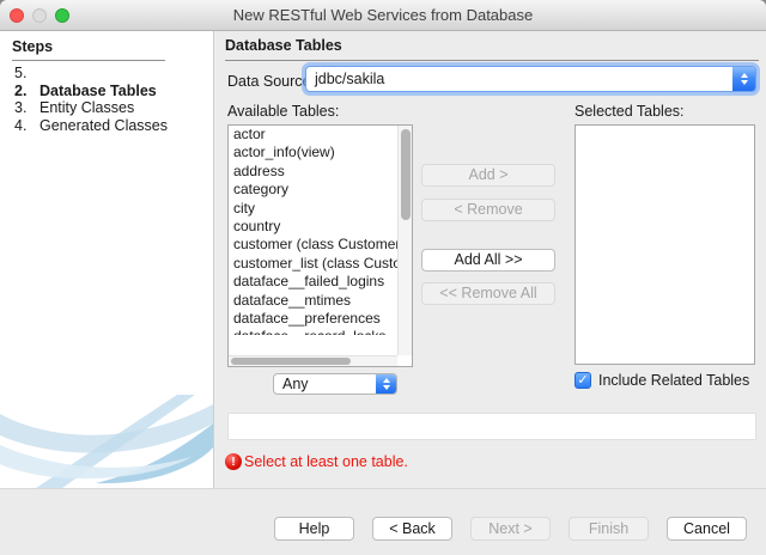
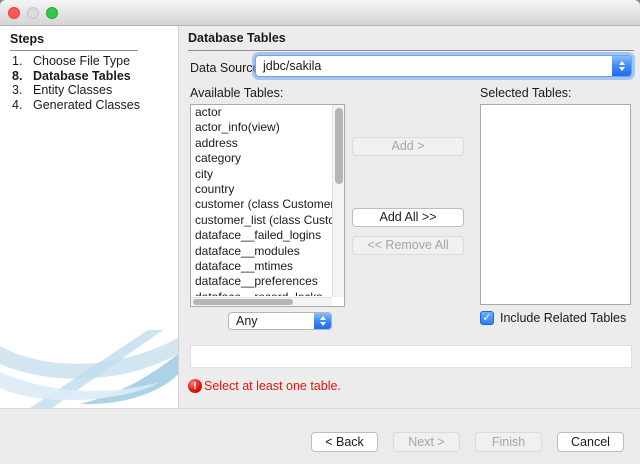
- New RESTful Web Services from Database
  Steps
- 5.
+ 1.
+ Choose File Type
- 2.
+ 8.
  Database Tables
  3.
  Entity Classes
  4.
  Generated Classes
  Database Tables
  Data Sourc
  jdbc/sakila
  Available Tables:
  Selected Tables:
  actor
  actor_info(view)
  address
  category
  city
  country
  customer (class Custome
  customer_list (class Cust
  dataface__failed_logins
+ dataface__modules
  dataface__mtimes
  dataface__preferences
  Add >
- < Remove
  Add All >>
  << Remove All
  Any
  ✓
  Include Related Tables
  !
  Select at least one table.
- Help
  < Back
  Next >
  Finish
  Cancel
